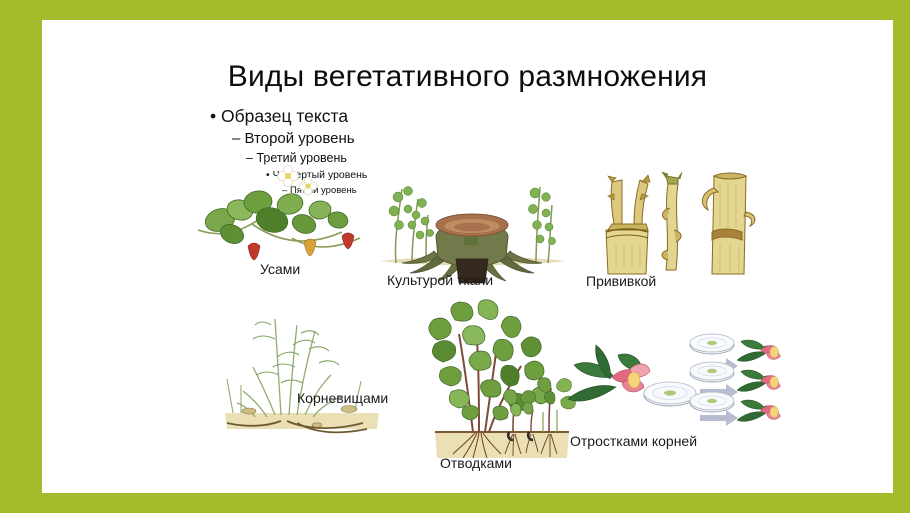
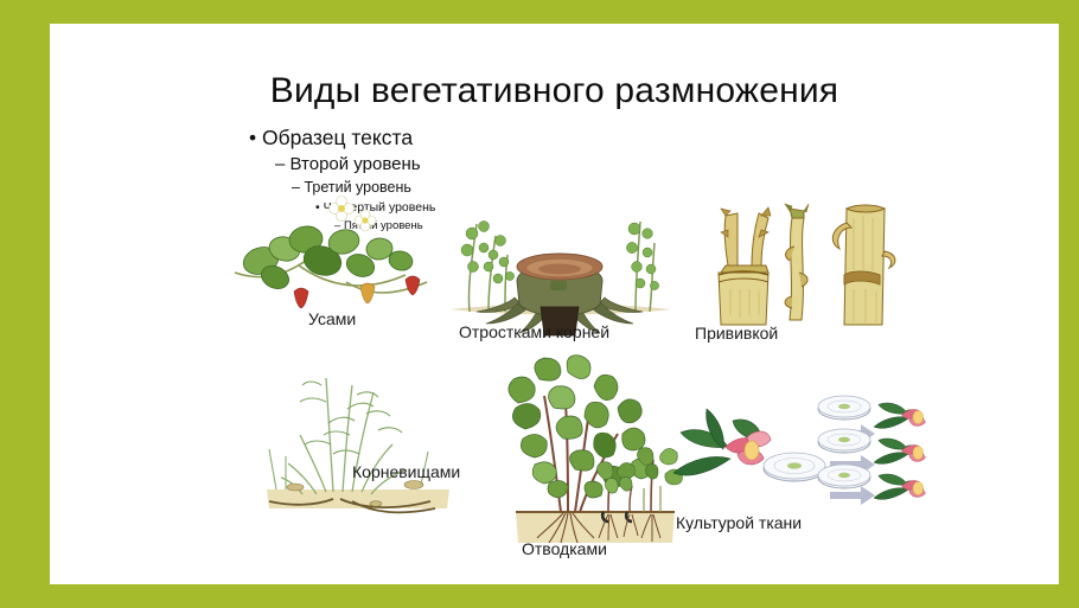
  Виды вегетативного размножения
  • Образец текста
  – Второй уровень
  – Третий уровень
  • Чртый уровень
  – Пяй уровень
  Усами
- Культурой ткани
+ Отростками корней
  Прививкой
  Корневищами
  Отводками
- Отростками корней
+ Культурой ткани
